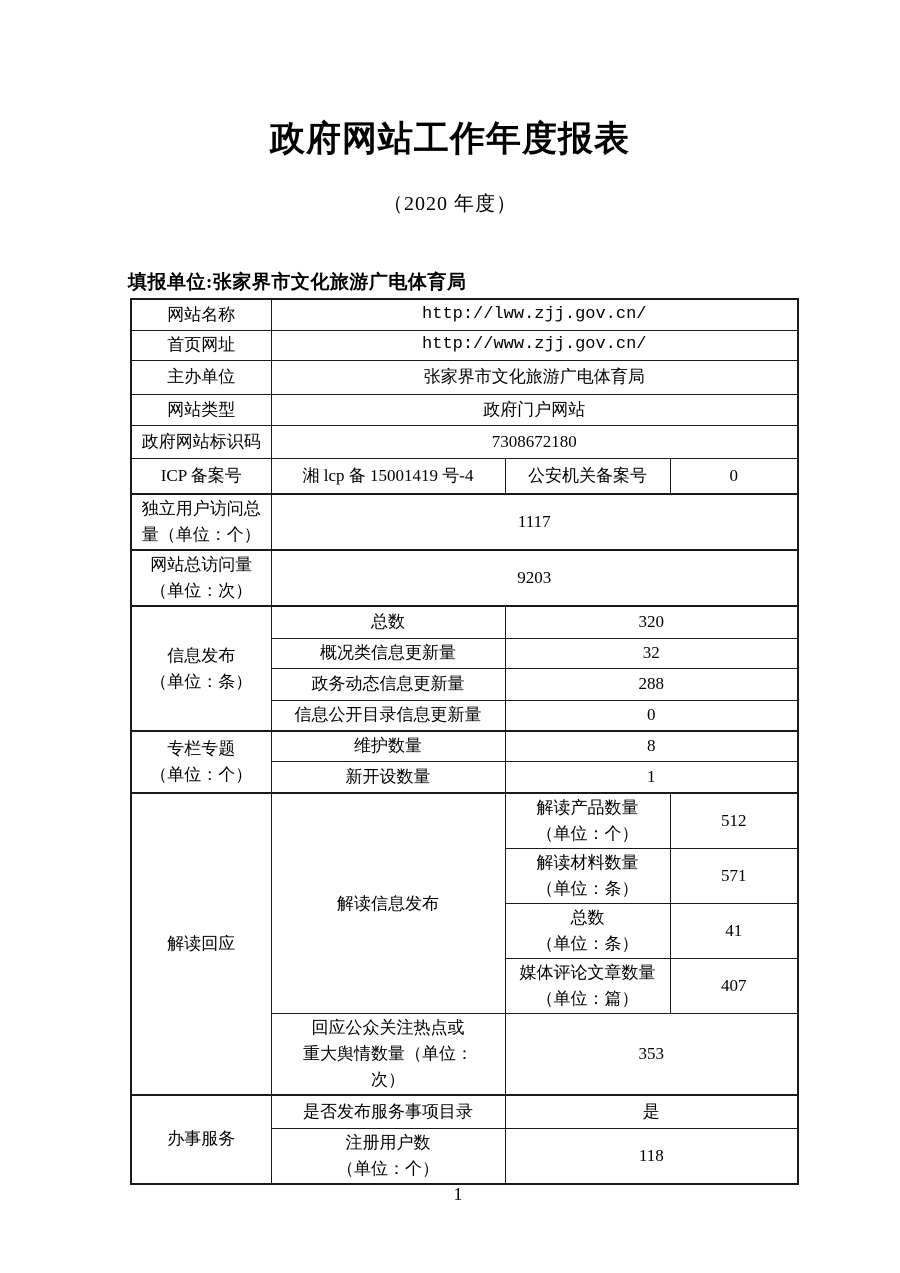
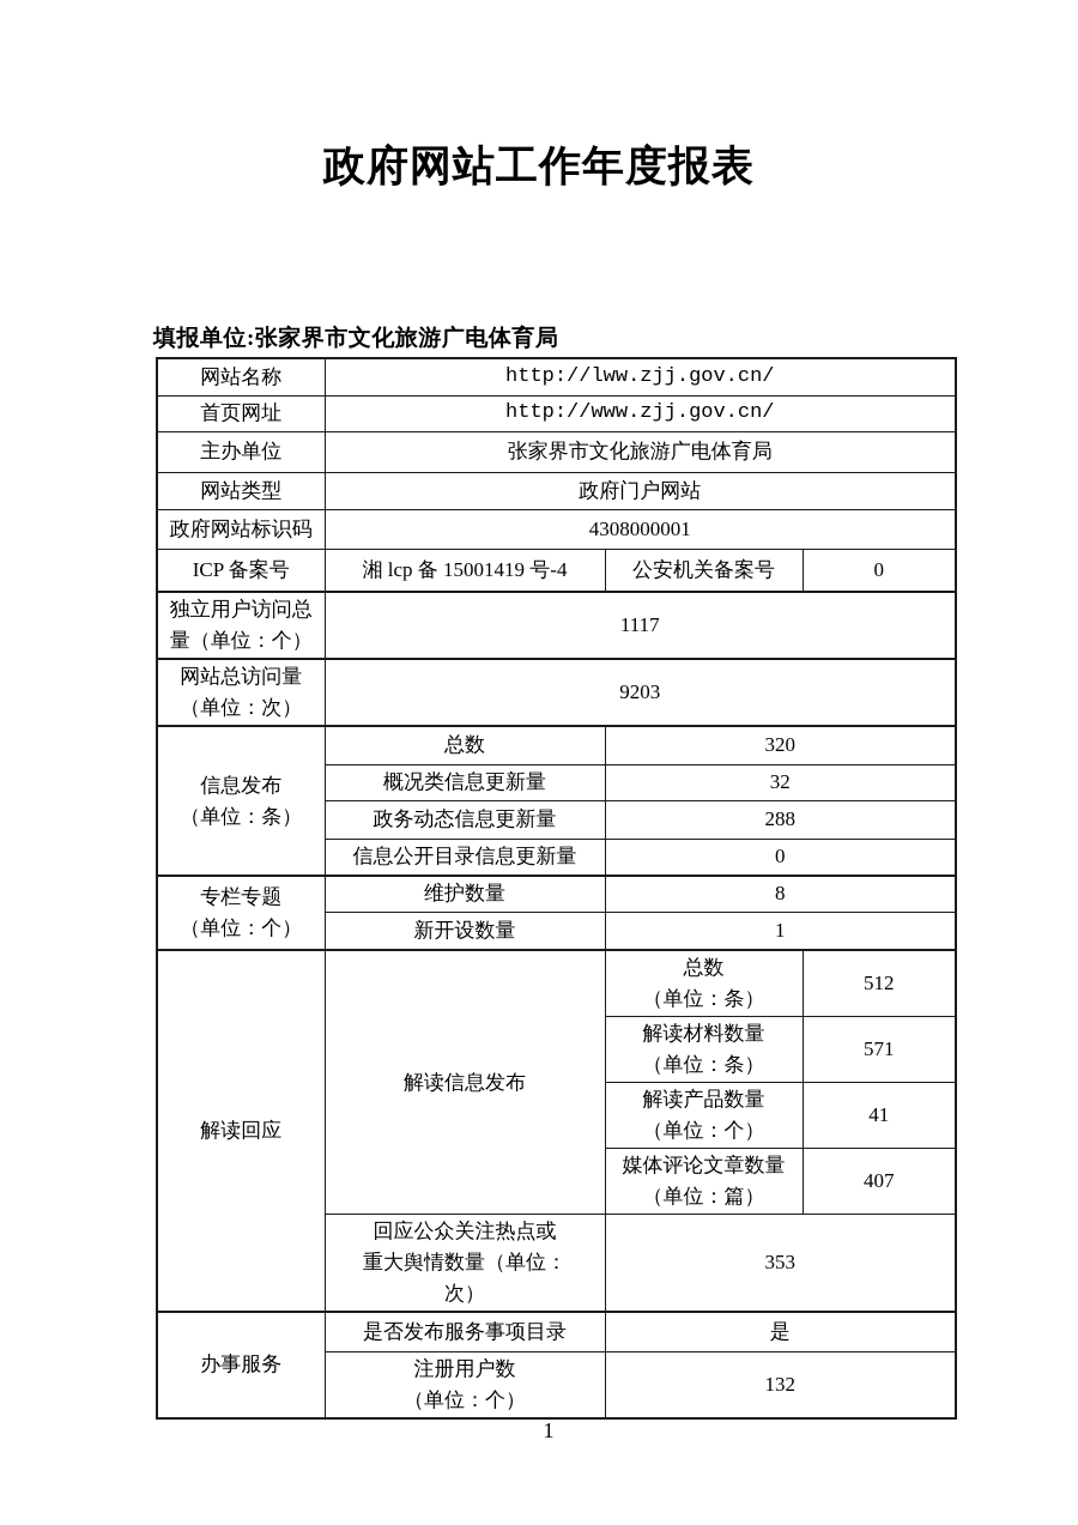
  政府网站工作年度报表
- （2020 年度）
  填报单位:张家界市文化旅游广电体育局
  网站名称	http://lww.zjj.gov.cn/
  首页网址	http://www.zjj.gov.cn/
  主办单位	张家界市文化旅游广电体育局
  网站类型	政府门户网站
- 政府网站标识码	7308672180
+ 政府网站标识码	4308000001
  ICP 备案号	湘 lcp 备 15001419 号-4	公安机关备案号	0
  独立用户访问总 量（单位：个）	1117
  网站总访问量 （单位：次）	9203
  信息发布 （单位：条）	总数	320
  概况类信息更新量	32
  政务动态信息更新量	288
  信息公开目录信息更新量	0
  专栏专题 （单位：个）	维护数量	8
  新开设数量	1
- 解读回应	解读信息发布	解读产品数量 （单位：个）	512
+ 解读回应	解读信息发布	总数 （单位：条）	512
  解读材料数量 （单位：条）	571
- 总数 （单位：条）	41
+ 解读产品数量 （单位：个）	41
  媒体评论文章数量 （单位：篇）	407
  回应公众关注热点或 重大舆情数量（单位： 次）	353
  办事服务	是否发布服务事项目录	是
- 注册用户数 （单位：个）	118
+ 注册用户数 （单位：个）	132
  1
